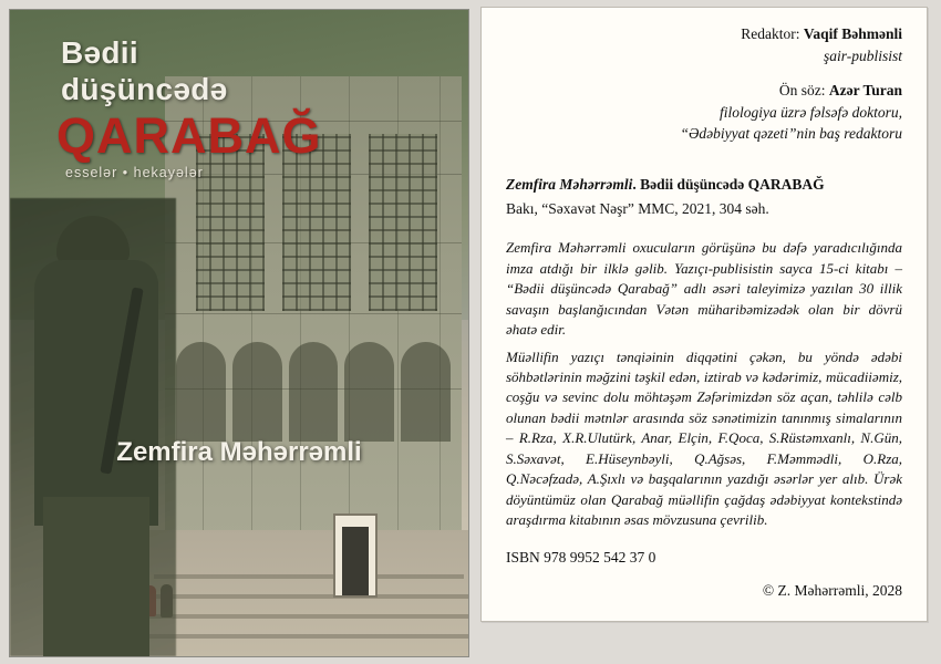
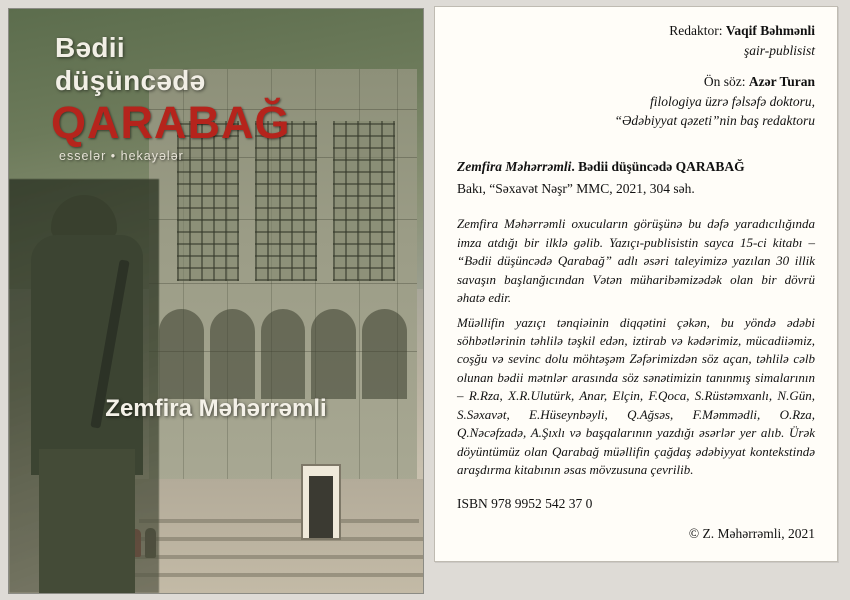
  Bədii
  düşüncədə
  QARABAĞ
  esselər • hekayələr
  Zemfira Məhərrəmli
  Redaktor: Vaqif Bəhmənli
  şair-publisist
  Ön söz: Azər Turan
  filologiya üzrə fəlsəfə doktoru,
  “Ədəbiyyat qəzeti”nin baş redaktoru
  Zemfira Məhərrəmli. Bədii düşüncədə QARABAĞ
  Bakı, “Səxavət Nəşr” MMC, 2021, 304 səh.
  Zemfira Məhərrəmli oxucuların görüşünə bu dəfə yaradıcılığında imza atdığı bir ilklə gəlib. Yazıçı-publisistin sayca 15-ci kitabı – “Bədii düşüncədə Qarabağ” adlı əsəri taleyimizə yazılan 30 illik savaşın başlanğıcından Vətən müharibəmizədək olan bir dövrü əhatə edir.
- Müəllifin yazıçı tənqiəinin diqqətini çəkən, bu yöndə ədəbi söhbətlərinin məğzini təşkil edən, iztirab və kədərimiz, mücadiiəmiz, coşğu və sevinc dolu möhtəşəm Zəfərimizdən söz açan, təhlilə cəlb olunan bədii mətnlər arasında söz sənətimizin tanınmış simalarının – R.Rza, X.R.Ulutürk, Anar, Elçin, F.Qoca, S.Rüstəmxanlı, N.Gün, S.Səxavət, E.Hüseynbəyli, Q.Ağsəs, F.Məmmədli, O.Rza, Q.Nəcəfzadə, A.Şıxlı və başqalarının yazdığı əsərlər yer alıb. Ürək döyüntümüz olan Qarabağ müəllifin çağdaş ədəbiyyat kontekstində araşdırma kitabının əsas mövzusuna çevrilib.
+ Müəllifin yazıçı tənqiəinin diqqətini çəkən, bu yöndə ədəbi söhbətlərinin təhlilə təşkil edən, iztirab və kədərimiz, mücadiiəmiz, coşğu və sevinc dolu möhtəşəm Zəfərimizdən söz açan, təhlilə cəlb olunan bədii mətnlər arasında söz sənətimizin tanınmış simalarının – R.Rza, X.R.Ulutürk, Anar, Elçin, F.Qoca, S.Rüstəmxanlı, N.Gün, S.Səxavət, E.Hüseynbəyli, Q.Ağsəs, F.Məmmədli, O.Rza, Q.Nəcəfzadə, A.Şıxlı və başqalarının yazdığı əsərlər yer alıb. Ürək döyüntümüz olan Qarabağ müəllifin çağdaş ədəbiyyat kontekstində araşdırma kitabının əsas mövzusuna çevrilib.
  ISBN 978 9952 542 37 0
- © Z. Məhərrəmli, 2028
+ © Z. Məhərrəmli, 2021
